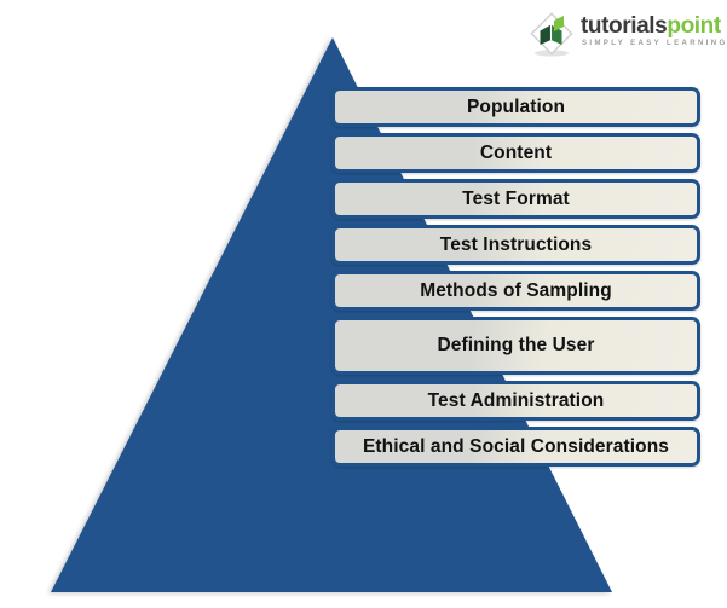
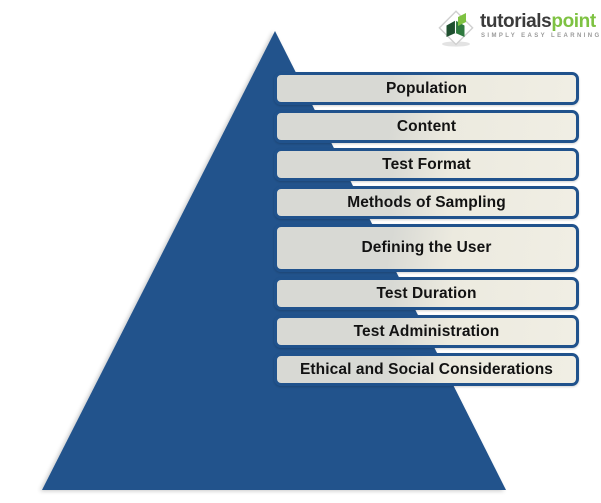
  Population
  Content
  Test Format
- Test Instructions
  Methods of Sampling
  Defining the User
+ Test Duration
  Test Administration
  Ethical and Social Considerations
  tutorialspoint
